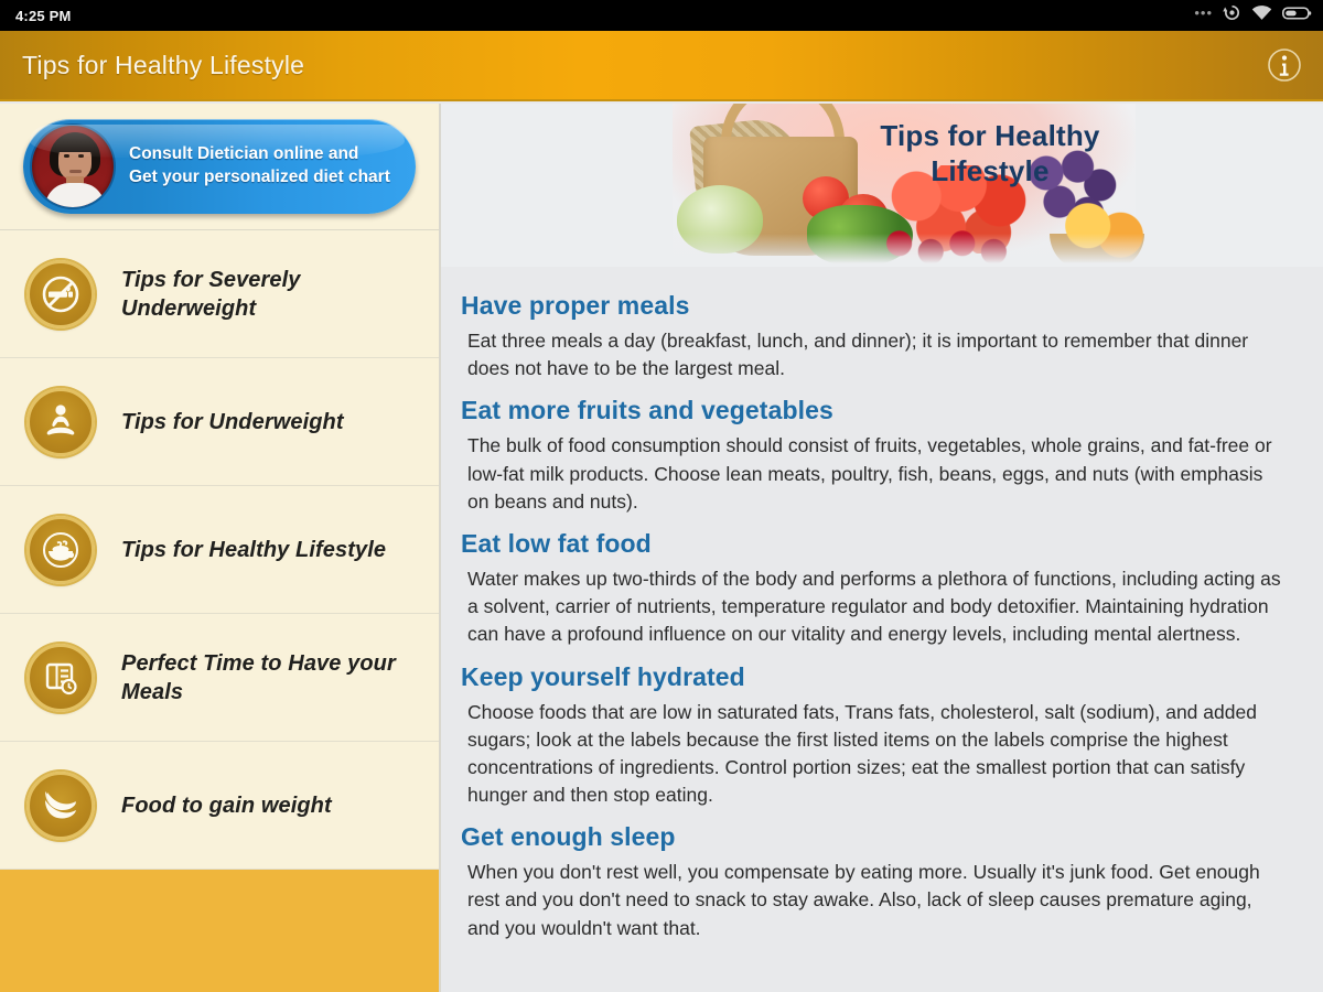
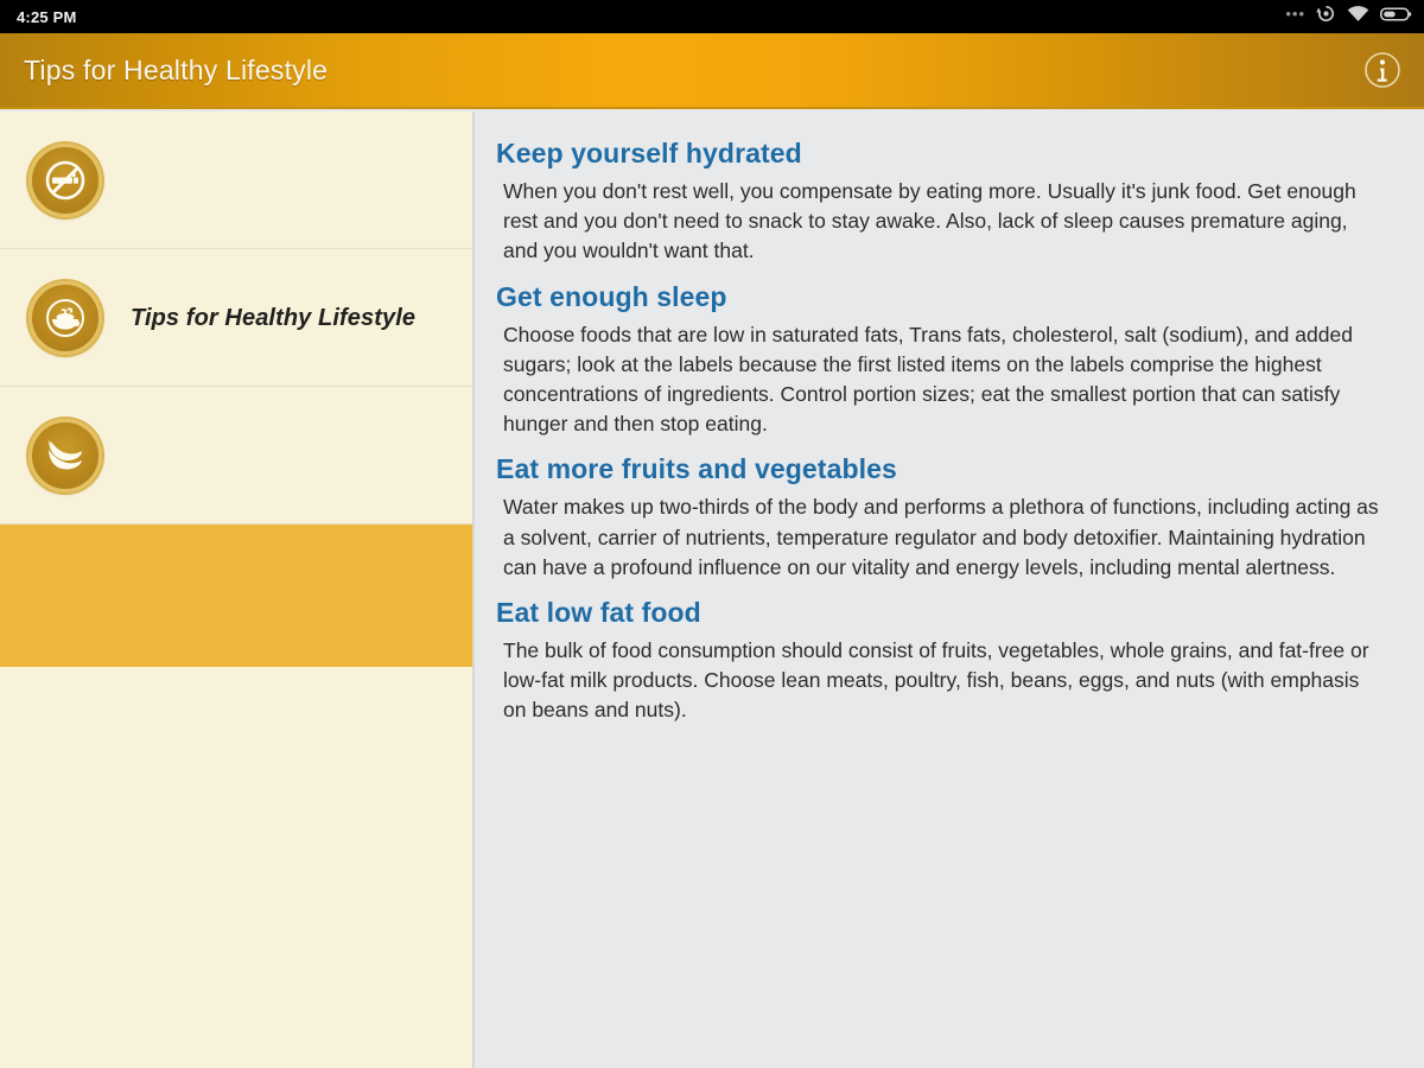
  4:25 PM
  •••
  Tips for Healthy Lifestyle
- Get your personalized diet chart
- Tips for Severely Underweight
- Tips for Underweight
  Tips for Healthy Lifestyle
- Perfect Time to Have your Meals
- Food to gain weight
- Tips for Healthy
- Lifestyle
- Have proper meals
- Eat three meals a day (breakfast, lunch, and dinner); it is important to remember that dinner does not have to be the largest meal.
- Eat more fruits and vegetables
+ Keep yourself hydrated
- The bulk of food consumption should consist of fruits, vegetables, whole grains, and fat-free or low-fat milk products. Choose lean meats, poultry, fish, beans, eggs, and nuts (with emphasis on beans and nuts).
+ When you don't rest well, you compensate by eating more. Usually it's junk food. Get enough rest and you don't need to snack to stay awake. Also, lack of sleep causes premature aging, and you wouldn't want that.
- Eat low fat food
+ Get enough sleep
- Water makes up two-thirds of the body and performs a plethora of functions, including acting as a solvent, carrier of nutrients, temperature regulator and body detoxifier. Maintaining hydration can have a profound influence on our vitality and energy levels, including mental alertness.
+ Choose foods that are low in saturated fats, Trans fats, cholesterol, salt (sodium), and added sugars; look at the labels because the first listed items on the labels comprise the highest concentrations of ingredients. Control portion sizes; eat the smallest portion that can satisfy hunger and then stop eating.
- Keep yourself hydrated
+ Eat more fruits and vegetables
- Choose foods that are low in saturated fats, Trans fats, cholesterol, salt (sodium), and added sugars; look at the labels because the first listed items on the labels comprise the highest concentrations of ingredients. Control portion sizes; eat the smallest portion that can satisfy hunger and then stop eating.
+ Water makes up two-thirds of the body and performs a plethora of functions, including acting as a solvent, carrier of nutrients, temperature regulator and body detoxifier. Maintaining hydration can have a profound influence on our vitality and energy levels, including mental alertness.
- Get enough sleep
+ Eat low fat food
- When you don't rest well, you compensate by eating more. Usually it's junk food. Get enough rest and you don't need to snack to stay awake. Also, lack of sleep causes premature aging, and you wouldn't want that.
+ The bulk of food consumption should consist of fruits, vegetables, whole grains, and fat-free or low-fat milk products. Choose lean meats, poultry, fish, beans, eggs, and nuts (with emphasis on beans and nuts).
